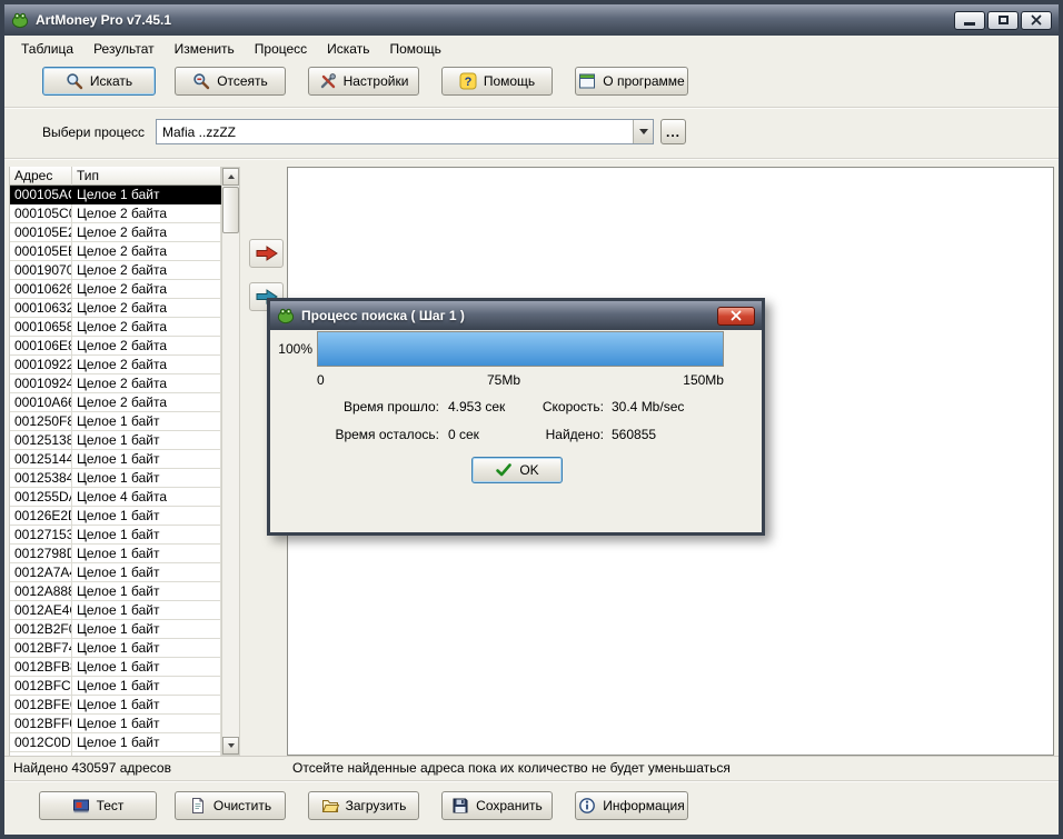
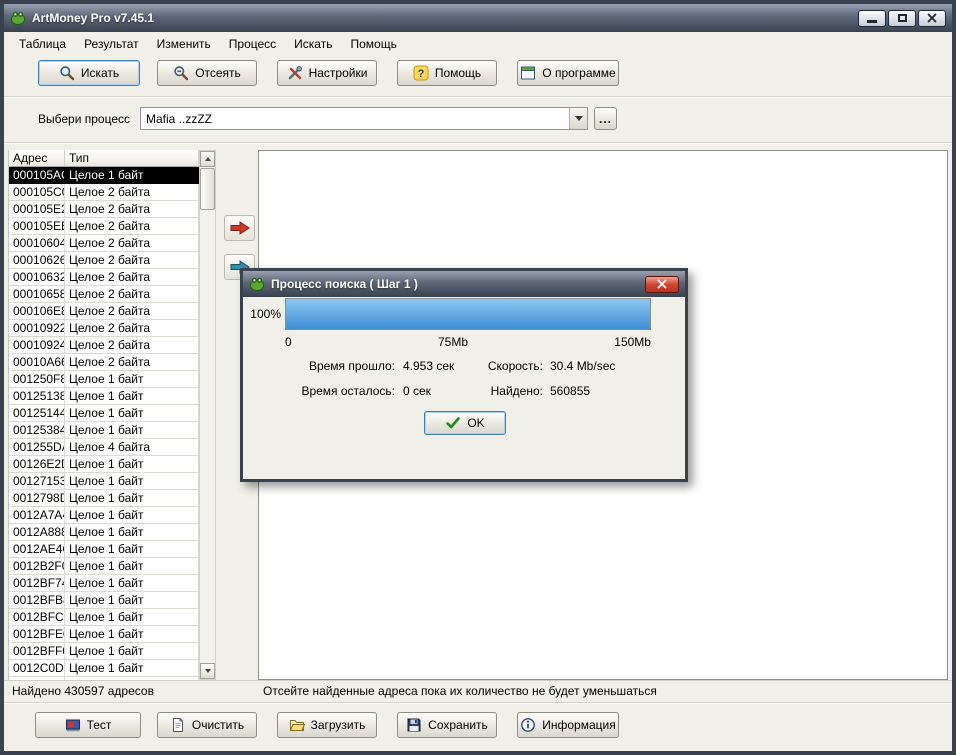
  ArtMoney Pro v7.45.1
  Таблица
  Результат
  Изменить
  Процесс
  Искать
  Помощь
  Искать
  Отсеять
  Настройки
  ?
  Помощь
  О программе
  Выбери процесс
  Mafia ..zzZZ
  ...
  Адрес
  Тип
  000105A
  Целое 1 байт
  000105C
  Целое 2 байта
  000105E2
  Целое 2 байта
  000105E
  Целое 2 байта
- 00019070
+ 00010604
  Целое 2 байта
  00010626
  Целое 2 байта
  00010632
  Целое 2 байта
  00010658
  Целое 2 байта
  000106E8
  Целое 2 байта
  00010922
  Целое 2 байта
  00010924
  Целое 2 байта
  00010A66
  Целое 2 байта
  001250F8
  Целое 1 байт
  00125138
  Целое 1 байт
  00125144
  Целое 1 байт
  00125384
  Целое 1 байт
  001255D
  Целое 4 байта
  00126E2
  Целое 1 байт
  00127153
  Целое 1 байт
  0012798D
  Целое 1 байт
  0012A7A
  Целое 1 байт
  0012A888
  Целое 1 байт
  0012AE4
  Целое 1 байт
  0012B2F
  Целое 1 байт
  0012BF7
  Целое 1 байт
  0012BFB
  Целое 1 байт
  0012BFC
  Целое 1 байт
  0012BFE
  Целое 1 байт
  0012BFF
  Целое 1 байт
  0012C0D
  Целое 1 байт
  Найдено 430597 адресов
  Отсейте найденные адреса пока их количество не будет уменьшаться
  Тест
  Очистить
  Загрузить
  Сохранить
  Информация
  Процесс поиска ( Шаг 1 )
  100%
  0
  75Mb
  150Mb
  Время прошло:
  4.953 сек
  Скорость:
  30.4 Mb/sec
  Время осталось:
  0 сек
  Найдено:
  560855
  OK
